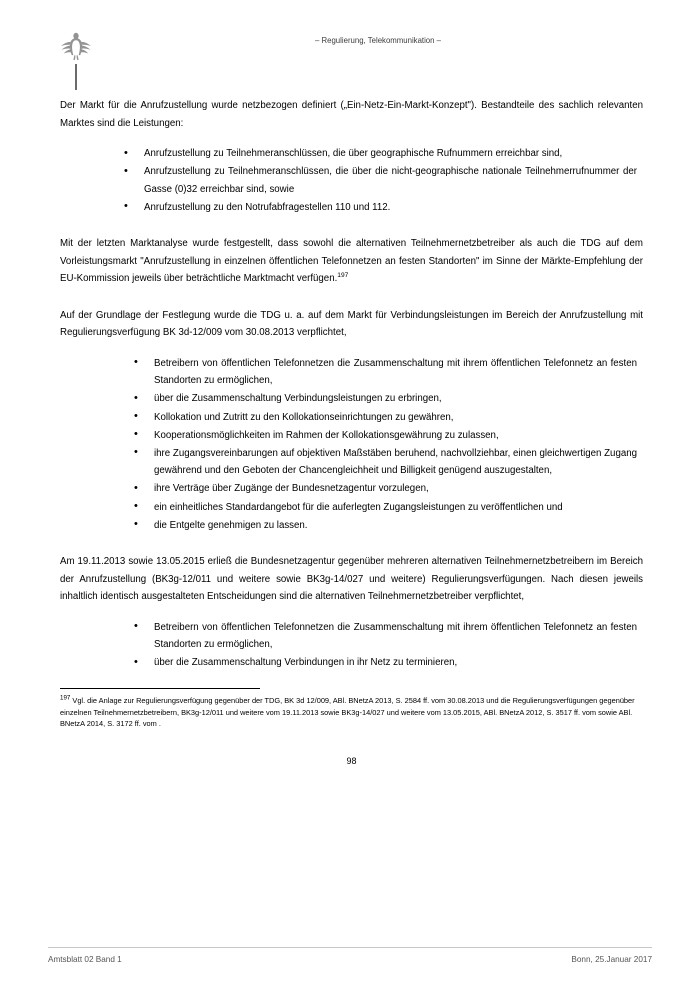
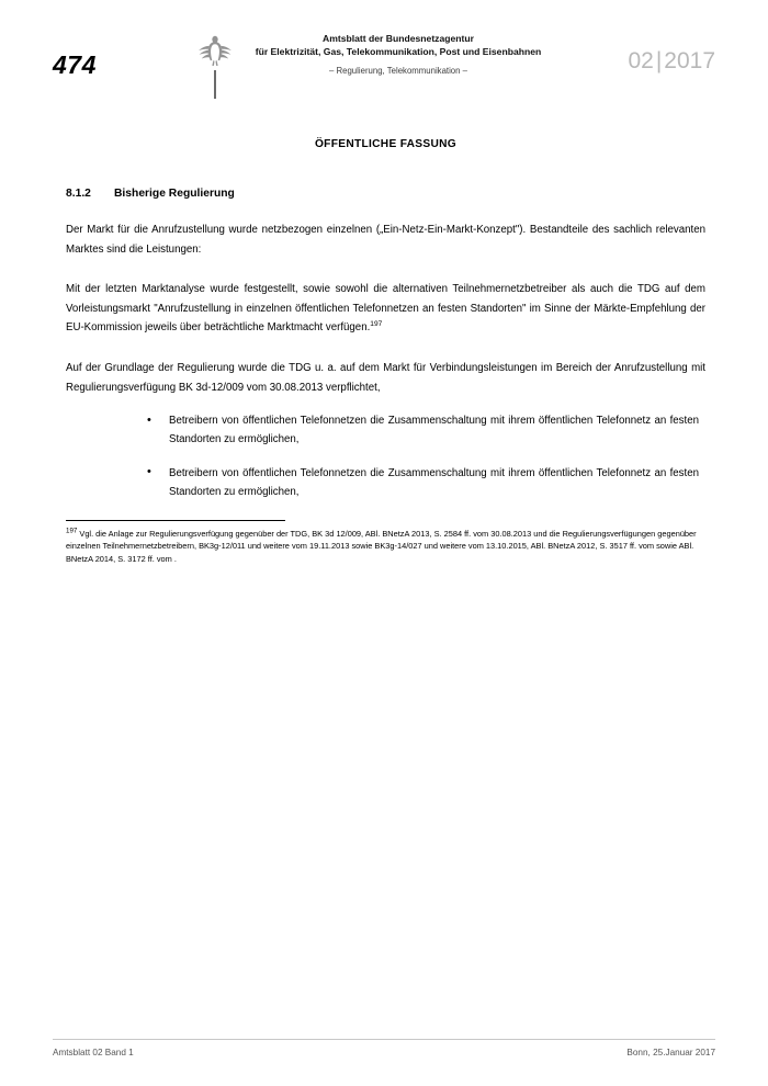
+ 474
+ Amtsblatt der Bundesnetzagentur
+ für Elektrizität, Gas, Telekommunikation, Post und Eisenbahnen
  – Regulierung, Telekommunikation –
+ 02|2017
+ ÖFFENTLICHE FASSUNG
+ 8.1.2 Bisherige Regulierung
- Der Markt für die Anrufzustellung wurde netzbezogen definiert („Ein-Netz-Ein-Markt-Konzept"). Bestandteile des sachlich relevanten Marktes sind die Leistungen:
+ Der Markt für die Anrufzustellung wurde netzbezogen einzelnen („Ein-Netz-Ein-Markt-Konzept"). Bestandteile des sachlich relevanten Marktes sind die Leistungen:
- Anrufzustellung zu Teilnehmeranschlüssen, die über geographische Rufnummern erreichbar sind,
- Anrufzustellung zu Teilnehmeranschlüssen, die über die nicht-geographische nationale Teilnehmerrufnummer der Gasse (0)32 erreichbar sind, sowie
- Anrufzustellung zu den Notrufabfragestellen 110 und 112.
- Mit der letzten Marktanalyse wurde festgestellt, dass sowohl die alternativen Teilnehmernetzbetreiber als auch die TDG auf dem Vorleistungsmarkt "Anrufzustellung in einzelnen öffentlichen Telefonnetzen an festen Standorten" im Sinne der Märkte-Empfehlung der EU-Kommission jeweils über beträchtliche Marktmacht verfügen.
+ Mit der letzten Marktanalyse wurde festgestellt, sowie sowohl die alternativen Teilnehmernetzbetreiber als auch die TDG auf dem Vorleistungsmarkt "Anrufzustellung in einzelnen öffentlichen Telefonnetzen an festen Standorten" im Sinne der Märkte-Empfehlung der EU-Kommission jeweils über beträchtliche Marktmacht verfügen.
- Auf der Grundlage der Festlegung wurde die TDG u. a. auf dem Markt für Verbindungsleistungen im Bereich der Anrufzustellung mit Regulierungsverfügung BK 3d-12/009 vom 30.08.2013 verpflichtet,
+ Auf der Grundlage der Regulierung wurde die TDG u. a. auf dem Markt für Verbindungsleistungen im Bereich der Anrufzustellung mit Regulierungsverfügung BK 3d-12/009 vom 30.08.2013 verpflichtet,
  Betreibern von öffentlichen Telefonnetzen die Zusammenschaltung mit ihrem öffentlichen Telefonnetz an festen Standorten zu ermöglichen,
- über die Zusammenschaltung Verbindungsleistungen zu erbringen,
- Kollokation und Zutritt zu den Kollokationseinrichtungen zu gewähren,
- Kooperationsmöglichkeiten im Rahmen der Kollokationsgewährung zu zulassen,
- ihre Zugangsvereinbarungen auf objektiven Maßstäben beruhend, nachvollziehbar, einen gleichwertigen Zugang gewährend und den Geboten der Chancengleichheit und Billigkeit genügend auszugestalten,
- ihre Verträge über Zugänge der Bundesnetzagentur vorzulegen,
- ein einheitliches Standardangebot für die auferlegten Zugangsleistungen zu veröffentlichen und
- die Entgelte genehmigen zu lassen.
- Am 19.11.2013 sowie 13.05.2015 erließ die Bundesnetzagentur gegenüber mehreren alternativen Teilnehmernetzbetreibern im Bereich der Anrufzustellung (BK3g-12/011 und weitere sowie BK3g-14/027 und weitere) Regulierungsverfügungen. Nach diesen jeweils inhaltlich identisch ausgestalteten Entscheidungen sind die alternativen Teilnehmernetzbetreiber verpflichtet,
  Betreibern von öffentlichen Telefonnetzen die Zusammenschaltung mit ihrem öffentlichen Telefonnetz an festen Standorten zu ermöglichen,
- über die Zusammenschaltung Verbindungen in ihr Netz zu terminieren,
- Vgl. die Anlage zur Regulierungsverfügung gegenüber der TDG, BK 3d 12/009, ABl. BNetzA 2013, S. 2584 ff. vom 30.08.2013 und die Regulierungsverfügungen gegenüber einzelnen Teilnehmernetzbetreibern, BK3g-12/011 und weitere vom 19.11.2013 sowie BK3g-14/027 und weitere vom 13.05.2015, ABl. BNetzA 2012, S. 3517 ff. vom sowie ABl. BNetzA 2014, S. 3172 ff. vom .
+ Vgl. die Anlage zur Regulierungsverfügung gegenüber der TDG, BK 3d 12/009, ABl. BNetzA 2013, S. 2584 ff. vom 30.08.2013 und die Regulierungsverfügungen gegenüber einzelnen Teilnehmernetzbetreibern, BK3g-12/011 und weitere vom 19.11.2013 sowie BK3g-14/027 und weitere vom 13.10.2015, ABl. BNetzA 2012, S. 3517 ff. vom sowie ABl. BNetzA 2014, S. 3172 ff. vom .
- 98
  Amtsblatt 02 Band 1
  Bonn, 25.Januar 2017
